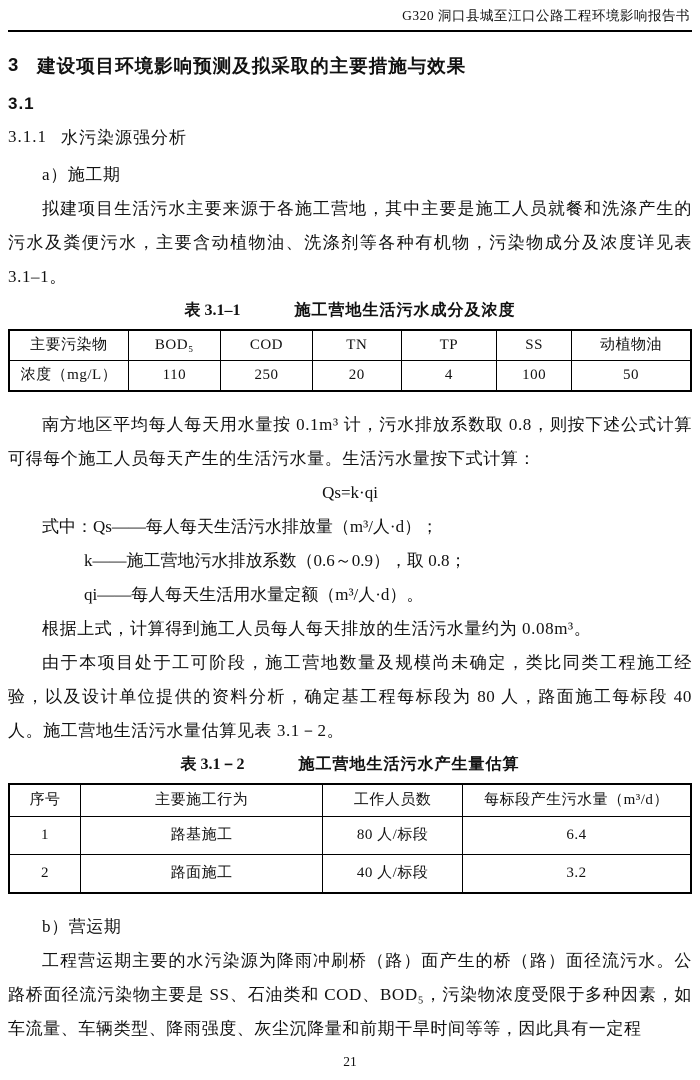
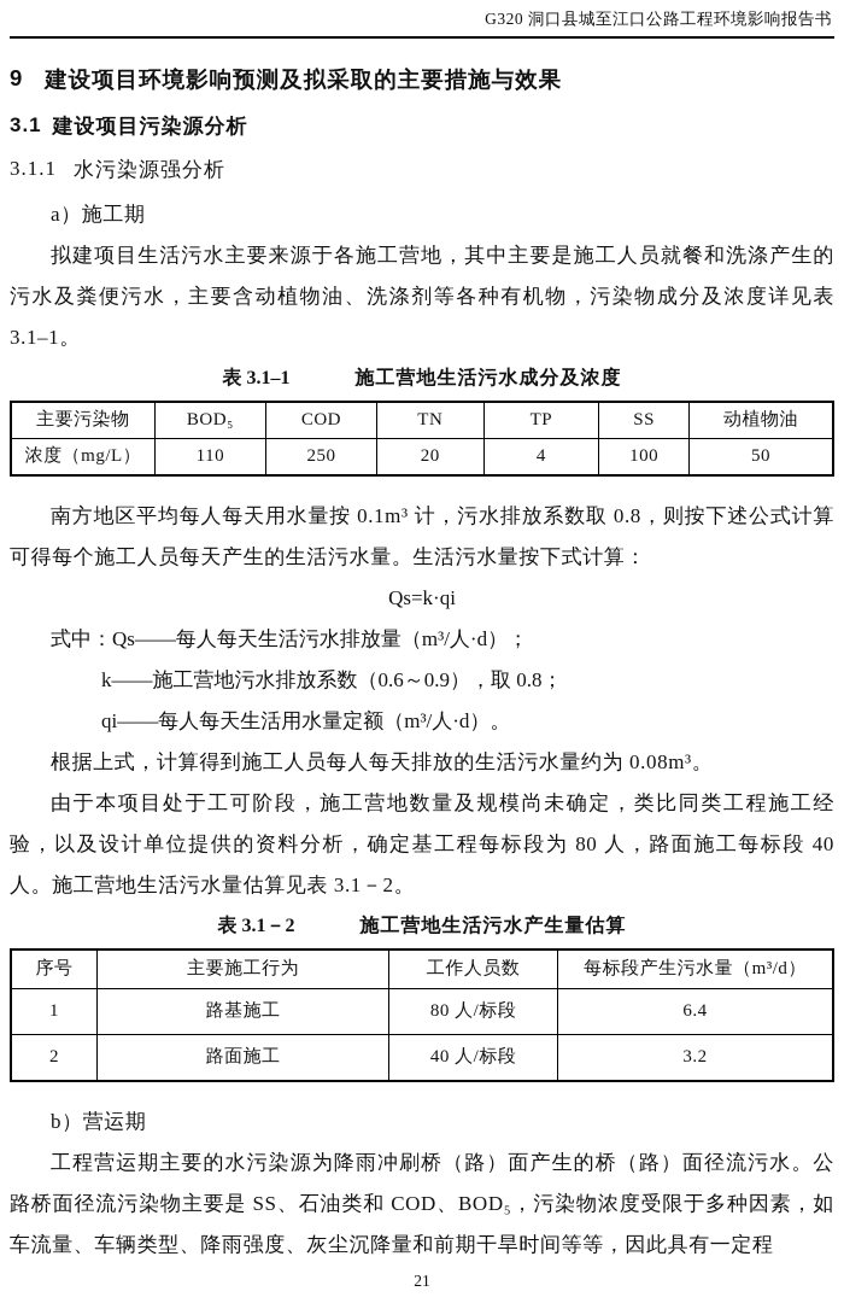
  G320 洞口县城至江口公路工程环境影响报告书
- 3
+ 9
  建设项目环境影响预测及拟采取的主要措施与效果
  3.1
+ 建设项目污染源分析
  3.1.1
  水污染源强分析
  a）施工期
  拟建项目生活污水主要来源于各施工营地，其中主要是施工人员就餐和洗涤产生的污水及粪便污水，主要含动植物油、洗涤剂等各种有机物，污染物成分及浓度详见表 3.1–1。
  表 3.1–1
  施工营地生活污水成分及浓度
  主要污染物	BOD₅	COD	TN	TP	SS	动植物油
  浓度（mg/L）	110	250	20	4	100	50
  南方地区平均每人每天用水量按 0.1m³ 计，污水排放系数取 0.8，则按下述公式计算可得每个施工人员每天产生的生活污水量。生活污水量按下式计算：
  Qs=k·qi
  式中：Qs——每人每天生活污水排放量（m³/人·d）；
  k——施工营地污水排放系数（0.6～0.9），取 0.8；
  qi——每人每天生活用水量定额（m³/人·d）。
  根据上式，计算得到施工人员每人每天排放的生活污水量约为 0.08m³。
  由于本项目处于工可阶段，施工营地数量及规模尚未确定，类比同类工程施工经验，以及设计单位提供的资料分析，确定基工程每标段为 80 人，路面施工每标段 40 人。施工营地生活污水量估算见表 3.1－2。
  表 3.1－2
  施工营地生活污水产生量估算
  序号	主要施工行为	工作人员数	每标段产生污水量（m³/d）
  1	路基施工	80 人/标段	6.4
  2	路面施工	40 人/标段	3.2
  b）营运期
  工程营运期主要的水污染源为降雨冲刷桥（路）面产生的桥（路）面径流污水。公路桥面径流污染物主要是 SS、石油类和 COD、BOD₅，污染物浓度受限于多种因素，如车流量、车辆类型、降雨强度、灰尘沉降量和前期干旱时间等等，因此具有一定程
  21
